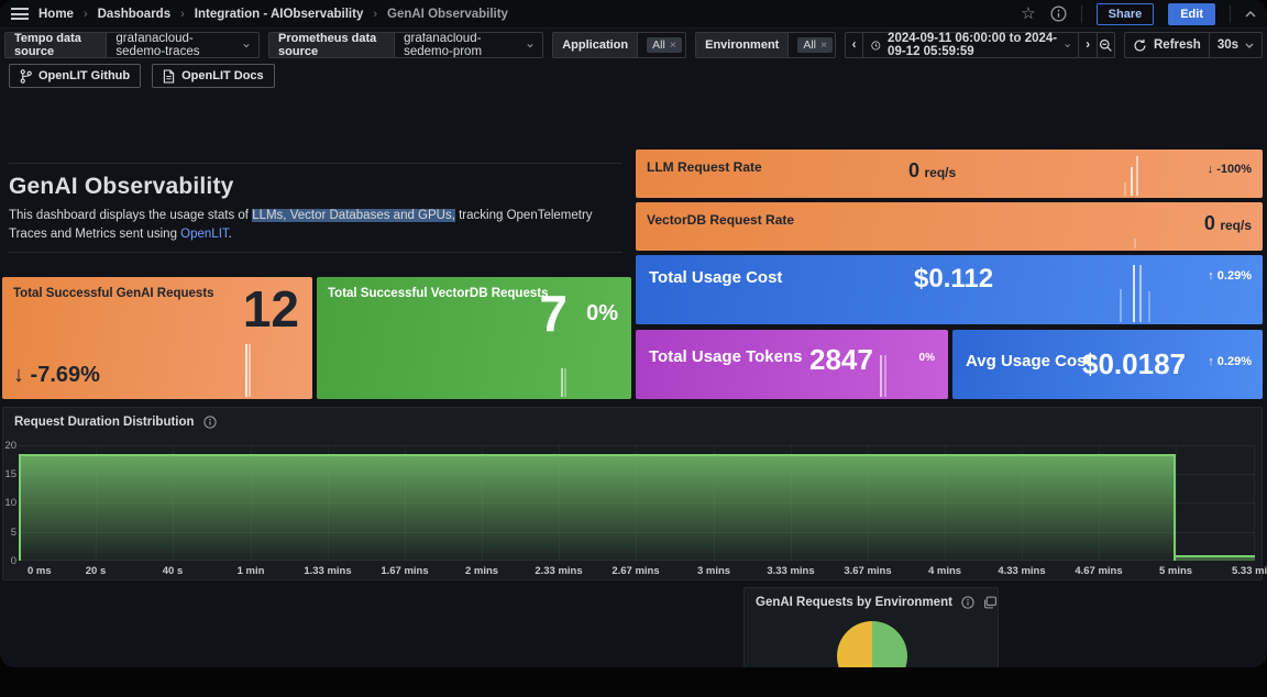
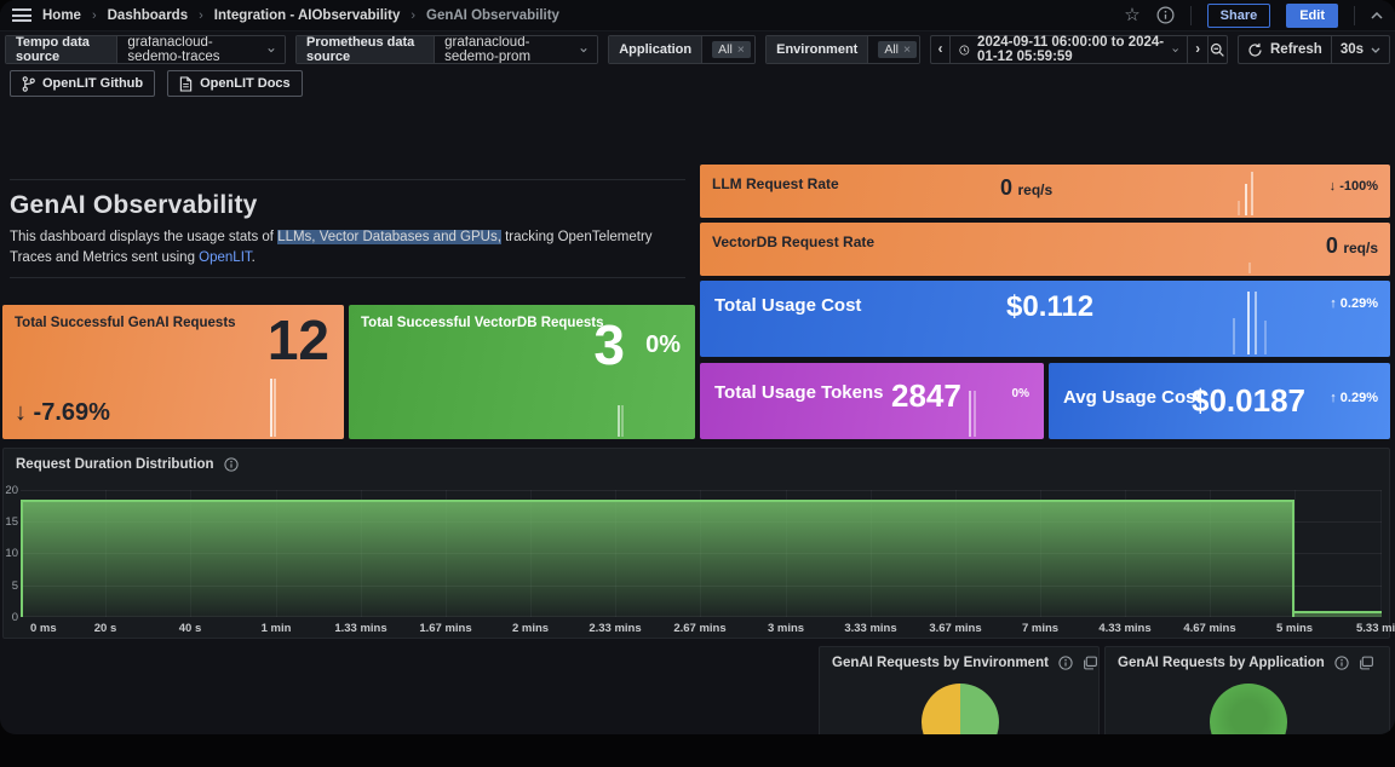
  Home
  ›
  Dashboards
  ›
  Integration - AIObservability
  ›
  GenAI Observability
  ☆
  Share
  Edit
  Tempo data source
  grafanacloud-sedemo-traces
  Prometheus data source
  grafanacloud-sedemo-prom
  Application
  All
  ×
  Environment
  All
  ×
  ‹
- 2024-09-11 06:00:00 to 2024-09-12 05:59:59
+ 2024-09-11 06:00:00 to 2024-01-12 05:59:59
  ›
  Refresh
  30s
  OpenLIT Github
  OpenLIT Docs
  GenAI Observability
  This dashboard displays the usage stats of LLMs, Vector Databases and GPUs, tracking OpenTelemetry Traces and Metrics sent using OpenLIT.
  LLM Request Rate
  0 req/s
  ↓ -100%
  VectorDB Request Rate
  0 req/s
  Total Usage Cost
  $0.112
  ↑ 0.29%
  Total Successful GenAI Requests
  12
  ↓ -7.69%
  Total Successful VectorDB Requests
- 7
+ 3
  0%
  Total Usage Tokens
  2847
  0%
  Avg Usage Cost
  $0.0187
  ↑ 0.29%
  Request Duration Distribution
  20
  15
  10
  5
  0
  0 ms
  20 s
  40 s
  1 min
  1.33 mins
  1.67 mins
  2 mins
  2.33 mins
  2.67 mins
  3 mins
  3.33 mins
  3.67 mins
- 4 mins
+ 7 mins
  4.33 mins
  4.67 mins
  5 mins
  5.33 mi
  GenAI Requests by Environment
+ GenAI Requests by Application
